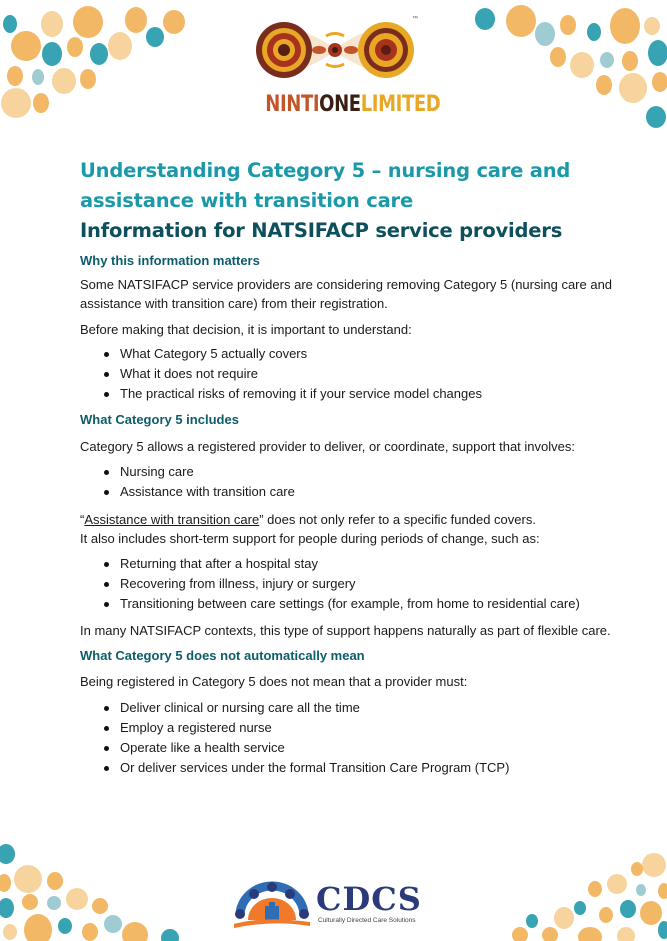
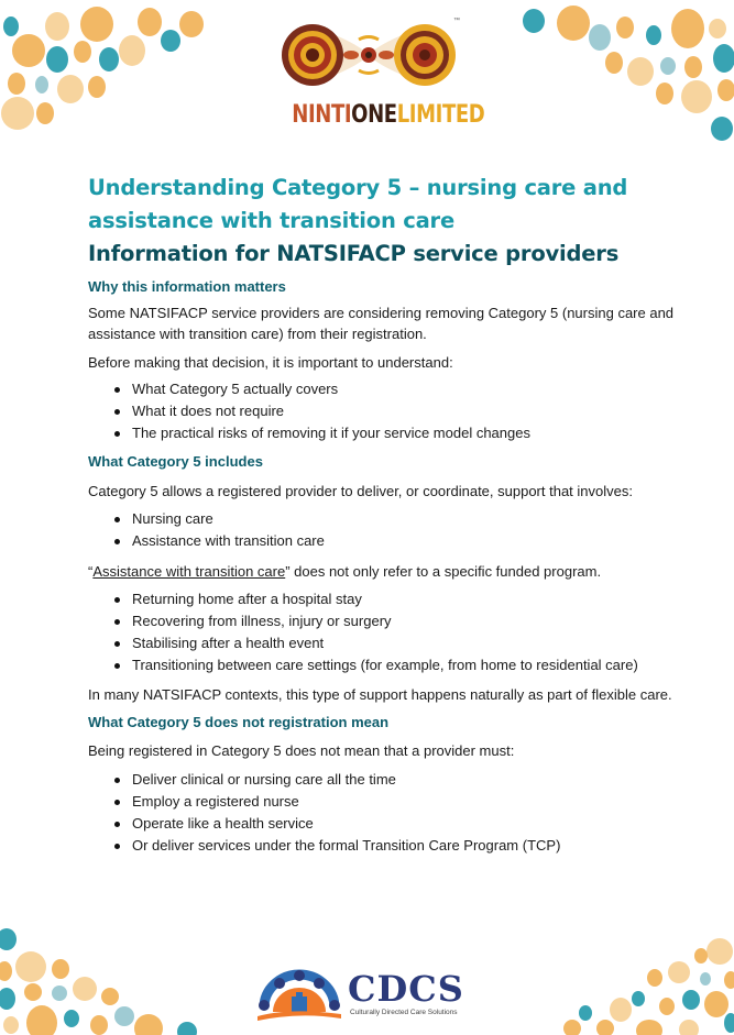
  NINTIONELIMITED
  Understanding Category 5 – nursing care and
  assistance with transition care
  Information for NATSIFACP service providers
  Why this information matters
  Some NATSIFACP service providers are considering removing Category 5 (nursing care and assistance with transition care) from their registration.
  Before making that decision, it is important to understand:
  What Category 5 actually covers
  What it does not require
  The practical risks of removing it if your service model changes
  What Category 5 includes
  Category 5 allows a registered provider to deliver, or coordinate, support that involves:
  Nursing care
  Assistance with transition care
- “Assistance with transition care” does not only refer to a specific funded covers.
+ “Assistance with transition care” does not only refer to a specific funded program.
- It also includes short-term support for people during periods of change, such as:
- Returning that after a hospital stay
+ Returning home after a hospital stay
  Recovering from illness, injury or surgery
+ Stabilising after a health event
  Transitioning between care settings (for example, from home to residential care)
  In many NATSIFACP contexts, this type of support happens naturally as part of flexible care.
- What Category 5 does not automatically mean
+ What Category 5 does not registration mean
  Being registered in Category 5 does not mean that a provider must:
  Deliver clinical or nursing care all the time
  Employ a registered nurse
  Operate like a health service
  Or deliver services under the formal Transition Care Program (TCP)
  CDCS
